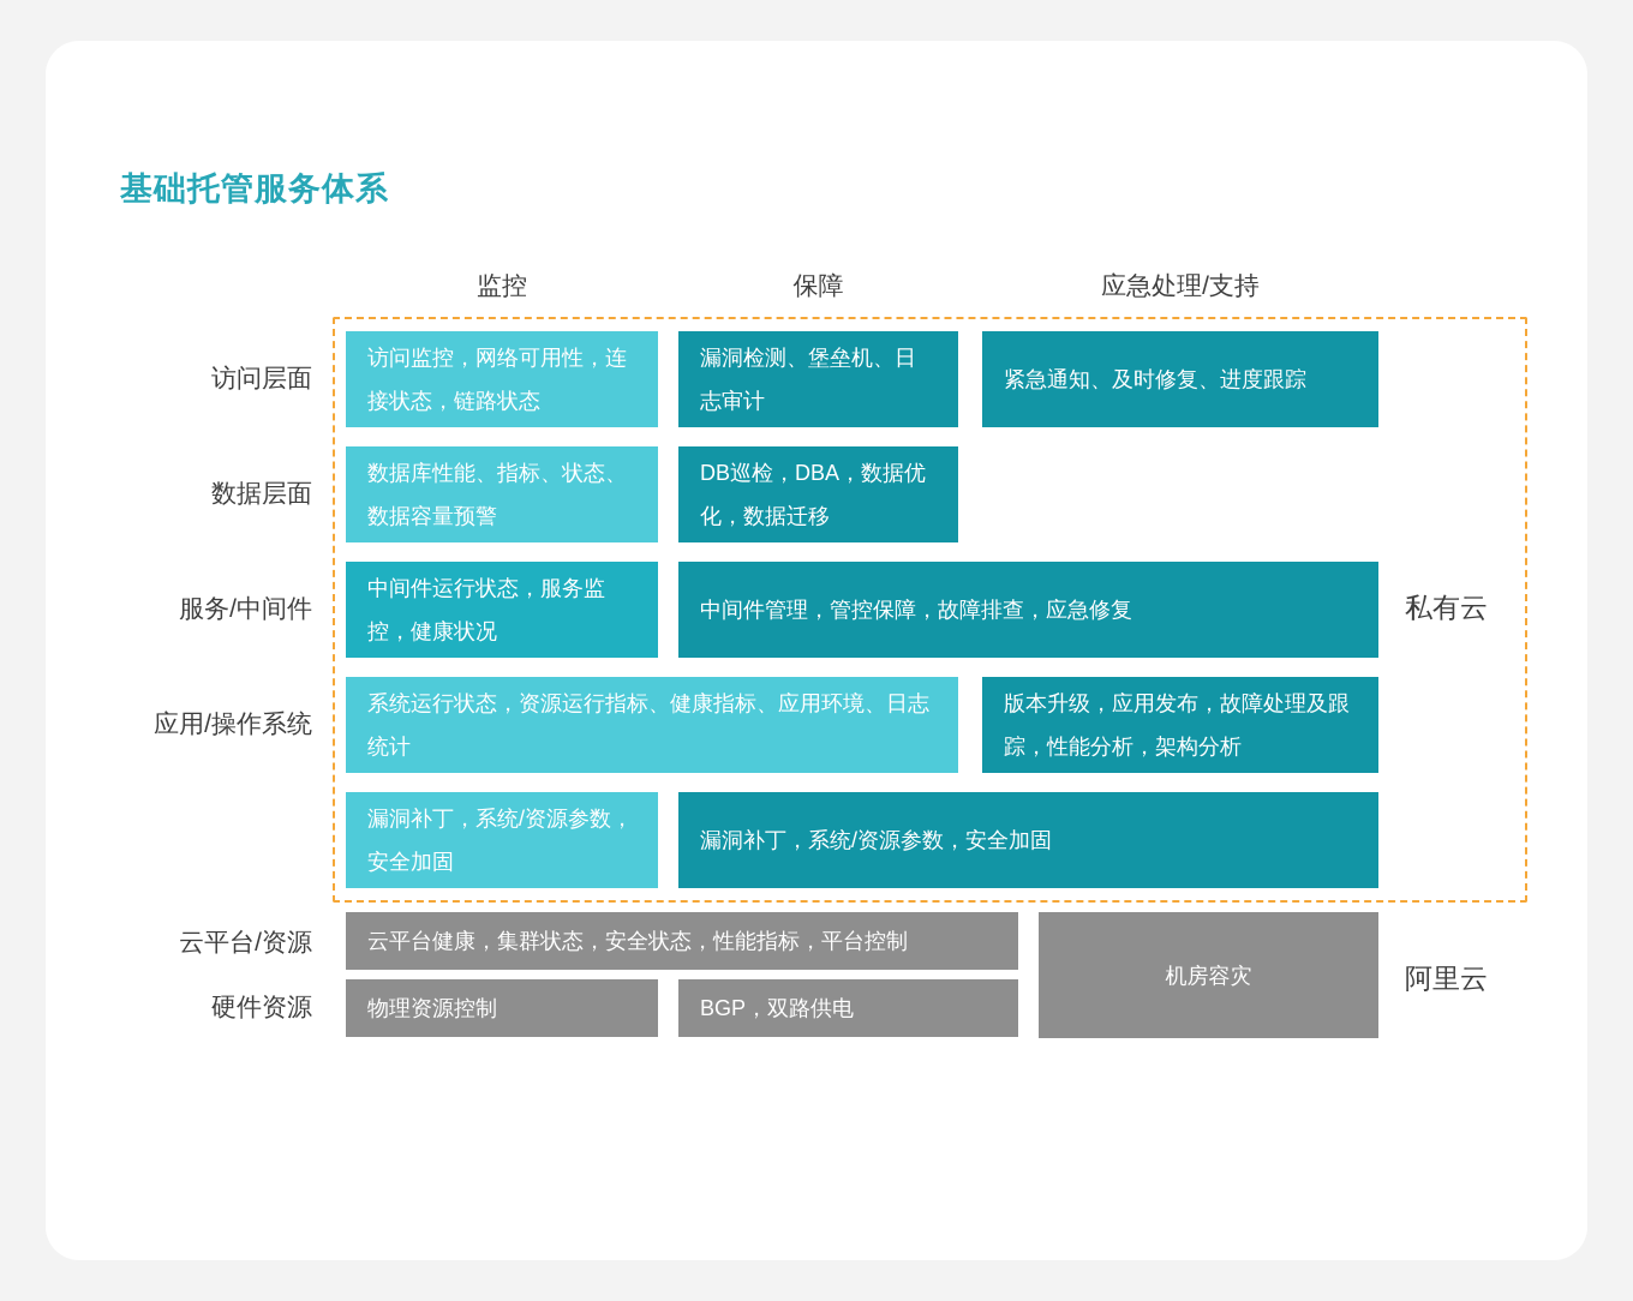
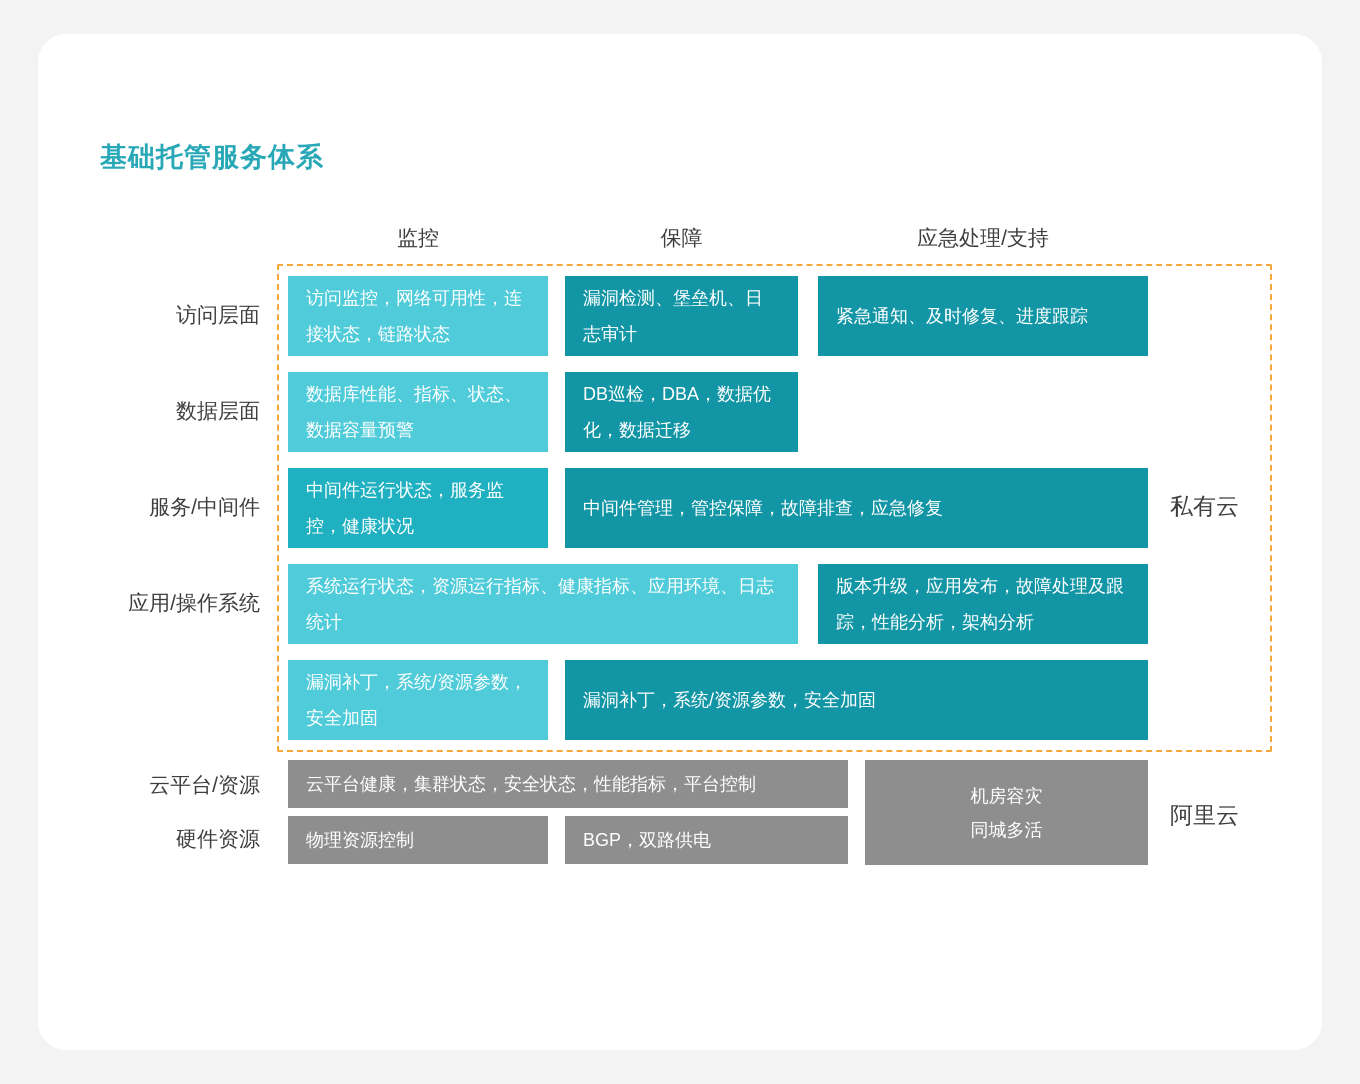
  基础托管服务体系
  监控
  保障
  应急处理/支持
  访问层面
  数据层面
  服务/中间件
  应用/操作系统
  云平台/资源
  硬件资源
  访问监控，网络可用性，连接状态，链路状态
  漏洞检测、堡垒机、日志审计
  紧急通知、及时修复、进度跟踪
  数据库性能、指标、状态、数据容量预警
  DB巡检，DBA，数据优化，数据迁移
  中间件运行状态，服务监控，健康状况
  中间件管理，管控保障，故障排查，应急修复
  系统运行状态，资源运行指标、健康指标、应用环境、日志统计
  版本升级，应用发布，故障处理及跟踪，性能分析，架构分析
  漏洞补丁，系统/资源参数，安全加固
  漏洞补丁，系统/资源参数，安全加固
  云平台健康，集群状态，安全状态，性能指标，平台控制
  机房容灾
+ 同城多活
  物理资源控制
  BGP，双路供电
  私有云
  阿里云
